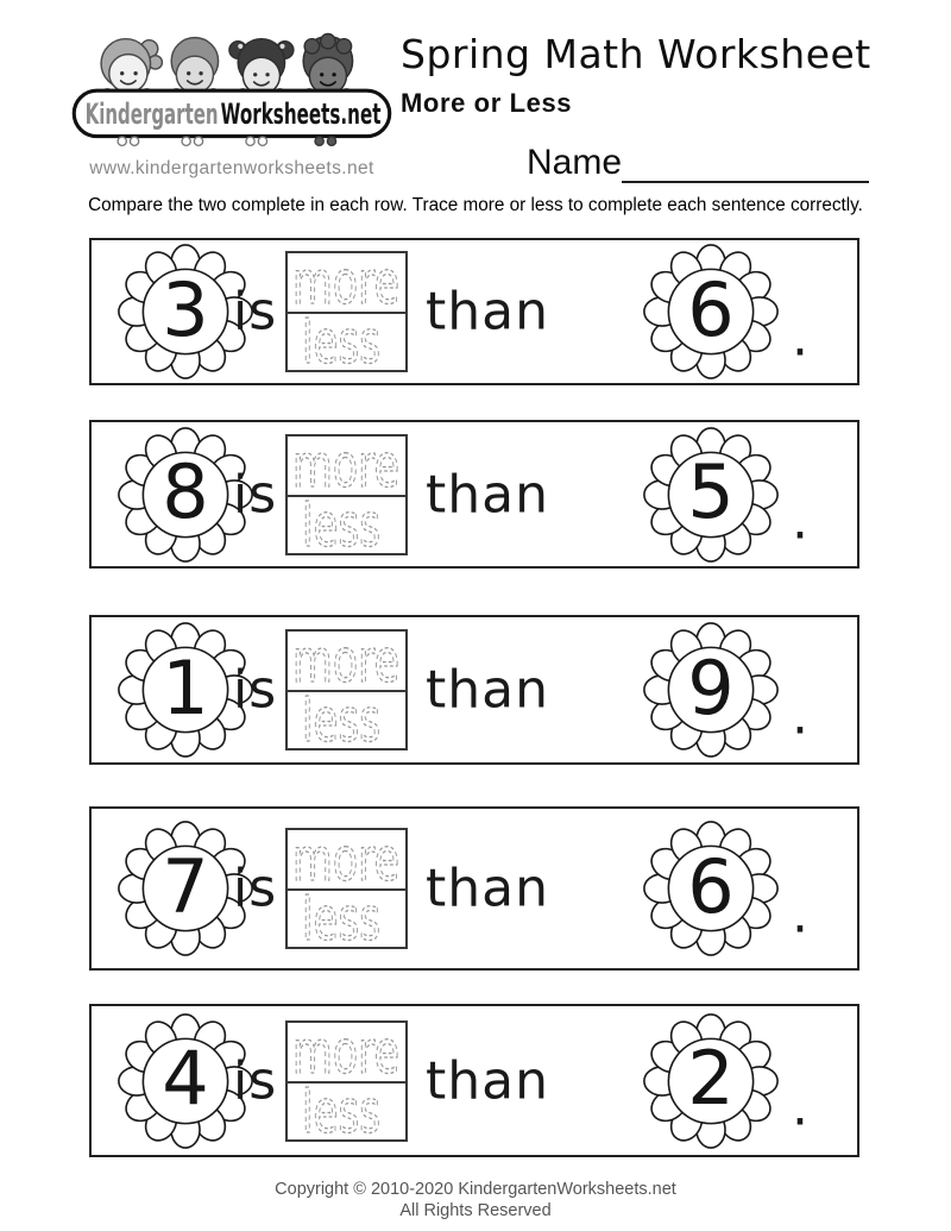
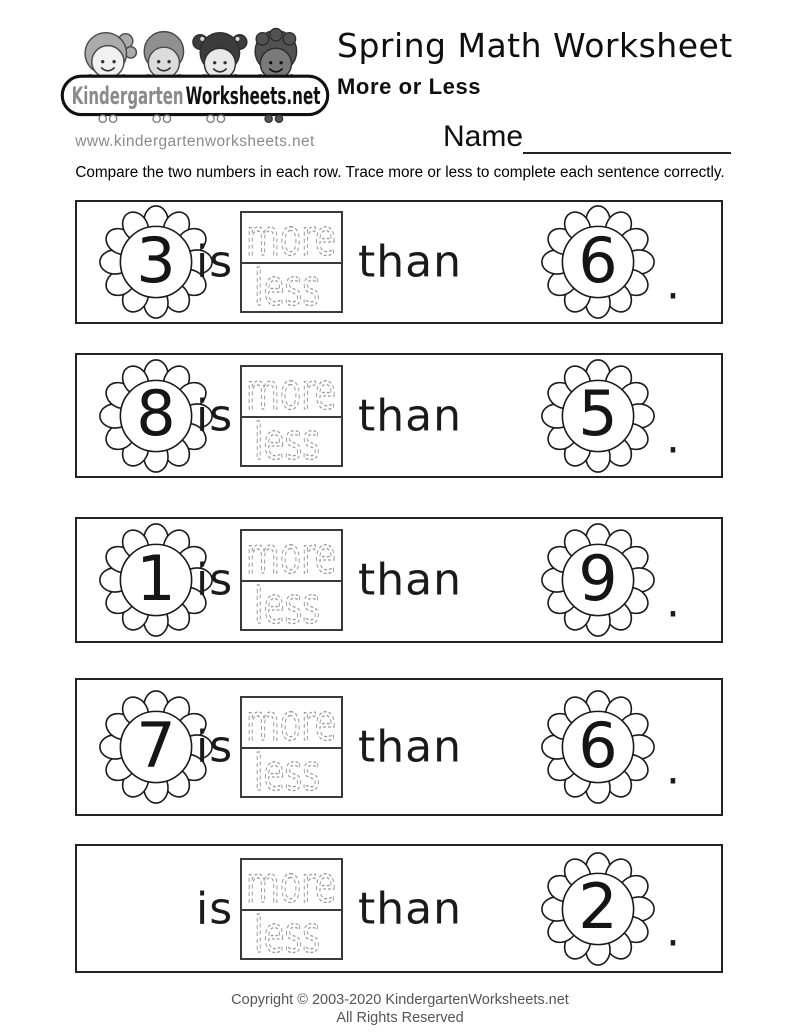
  Kindergarten
  Worksheets.net
  www.kindergartenworksheets.net
  Spring Math Worksheet
  More or Less
  Name
- Compare the two complete in each row. Trace more or less to complete each sentence correctly.
+ Compare the two numbers in each row. Trace more or less to complete each sentence correctly.
  3
  is
  more
  less
  than
  6
  .
  8
  is
  more
  less
  than
  5
  .
  1
  is
  more
  less
  than
  9
  .
  7
  is
  more
  less
  than
  6
  .
- 4
  is
  more
  less
  than
  2
  .
- Copyright © 2010-2020 KindergartenWorksheets.net
+ Copyright © 2003-2020 KindergartenWorksheets.net
  All Rights Reserved
